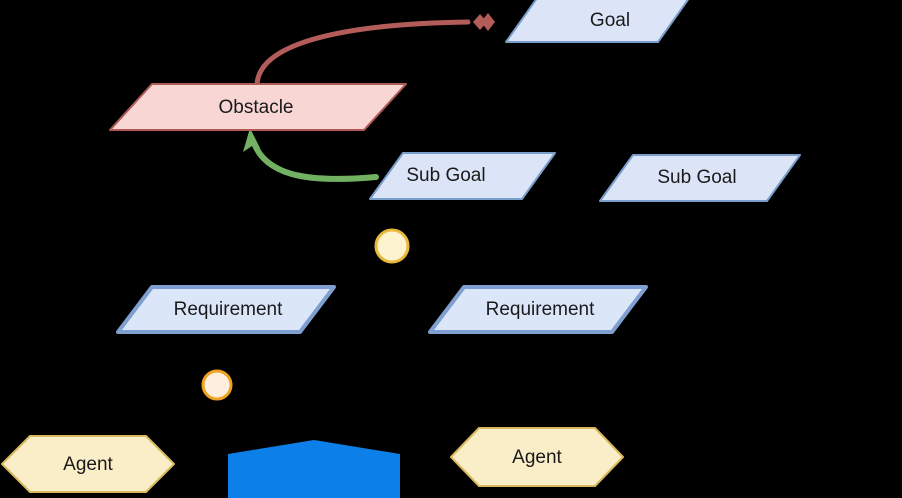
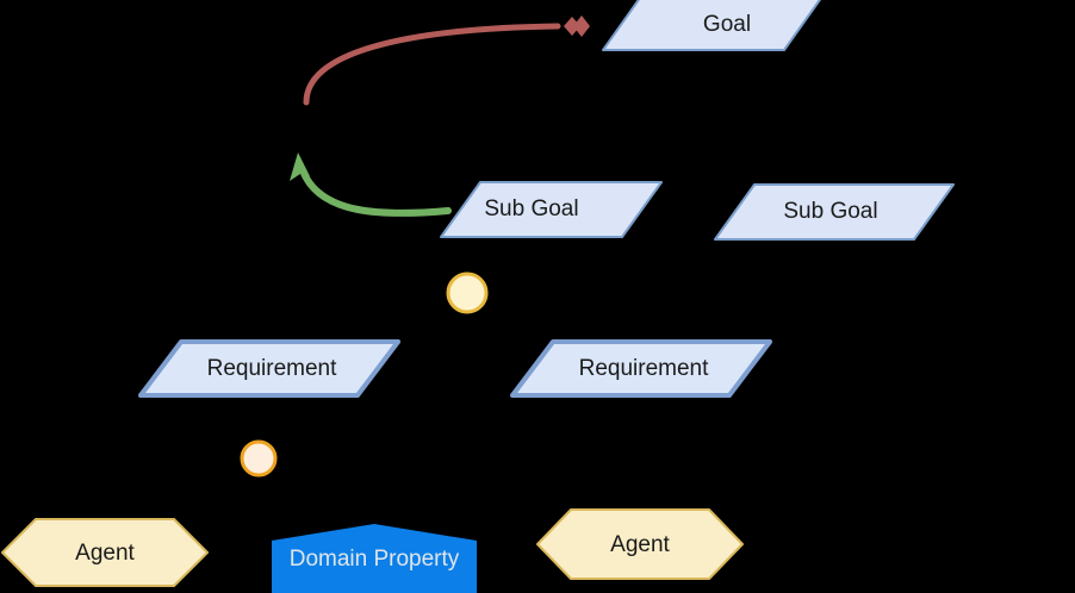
  Goal
- Obstacle
  Sub Goal
  Sub Goal
  Requirement
  Requirement
  Agent
  Agent
+ Domain Property
